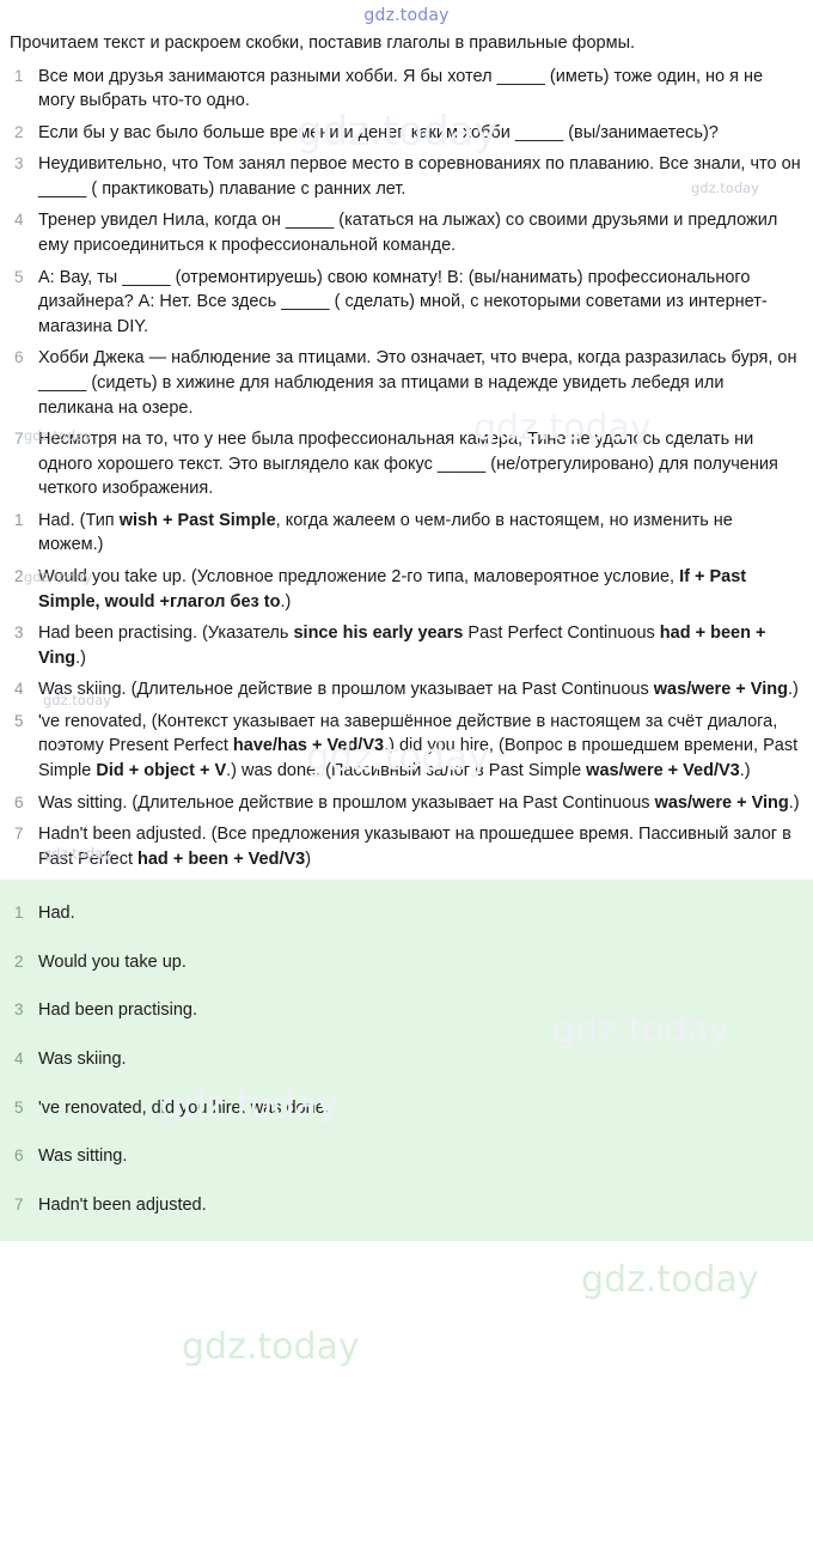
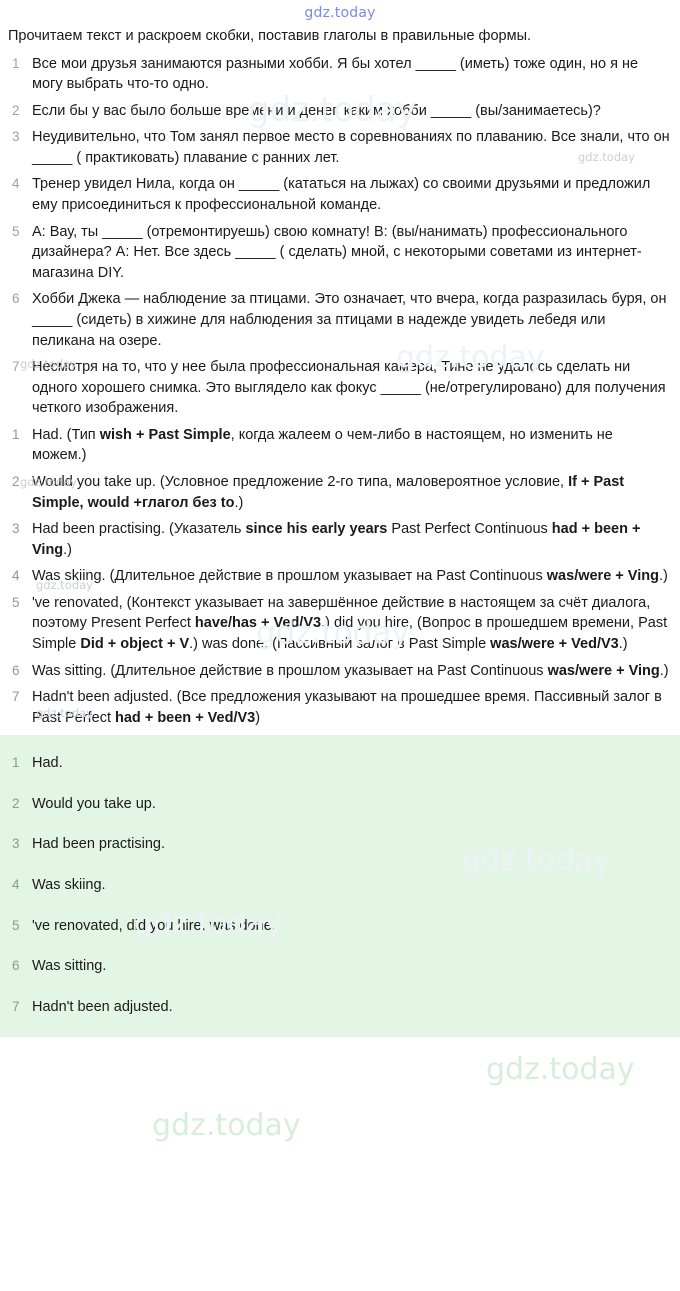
  gdz.today
  Прочитаем текст и раскроем скобки, поставив глаголы в правильные формы.
  1
  Все мои друзья занимаются разными хобби. Я бы хотел _____ (иметь) тоже один, но я не могу выбрать что-то одно.
  2
  Если бы у вас было больше времени и денег, каким хобби _____ (вы/занимаетесь)?
  3
  Неудивительно, что Том занял первое место в соревнованиях по плаванию. Все знали, что он _____ ( практиковать) плавание с ранних лет.
  4
  Тренер увидел Нила, когда он _____ (кататься на лыжах) со своими друзьями и предложил ему присоединиться к профессиональной команде.
  5
  A: Вау, ты _____ (отремонтируешь) свою комнату! B: (вы/нанимать) профессионального дизайнера? A: Нет. Все здесь _____ ( сделать) мной, с некоторыми советами из интернет-магазина DIY.
  6
  Хобби Джека — наблюдение за птицами. Это означает, что вчера, когда разразилась буря, он _____ (сидеть) в хижине для наблюдения за птицами в надежде увидеть лебедя или пеликана на озере.
  7
- Несмотря на то, что у нее была профессиональная камера, Тине не удалось сделать ни одного хорошего текст. Это выглядело как фокус _____ (не/отрегулировано) для получения четкого изображения.
+ Несмотря на то, что у нее была профессиональная камера, Тине не удалось сделать ни одного хорошего снимка. Это выглядело как фокус _____ (не/отрегулировано) для получения четкого изображения.
  1
  Had. (Тип wish + Past Simple, когда жалеем о чем-либо в настоящем, но изменить не можем.)
  2
  Would you take up. (Условное предложение 2-го типа, маловероятное условие, If + Past Simple, would +глагол без to.)
  3
  Had been practising. (Указатель since his early years Past Perfect Continuous had + been + Ving.)
  4
  Was skiing. (Длительное действие в прошлом указывает на Past Continuous was/were + Ving.)
  5
  've renovated, (Контекст указывает на завершённое действие в настоящем за счёт диалога, поэтому Present Perfect have/has + Ved/V3.) did you hire, (Вопрос в прошедшем времени, Past Simple Did + object + V.) was done. (Пассивный залог в Past Simple was/were + Ved/V3.)
  6
  Was sitting. (Длительное действие в прошлом указывает на Past Continuous was/were + Ving.)
  7
  Hadn't been adjusted. (Все предложения указывают на прошедшее время. Пассивный залог в Past Perfect had + been + Ved/V3)
  1
  Had.
  2
  Would you take up.
  3
  Had been practising.
  4
  Was skiing.
  5
  've renovated, did you hire, was done.
  6
  Was sitting.
  7
  Hadn't been adjusted.
  gdz.today
  gdz.today
  gdz.today
  gdz.today
  gdz.today
  gdz.today
  gdz.today
  gdz.today
  gdz.today
  gdz.today
  gdz.today
